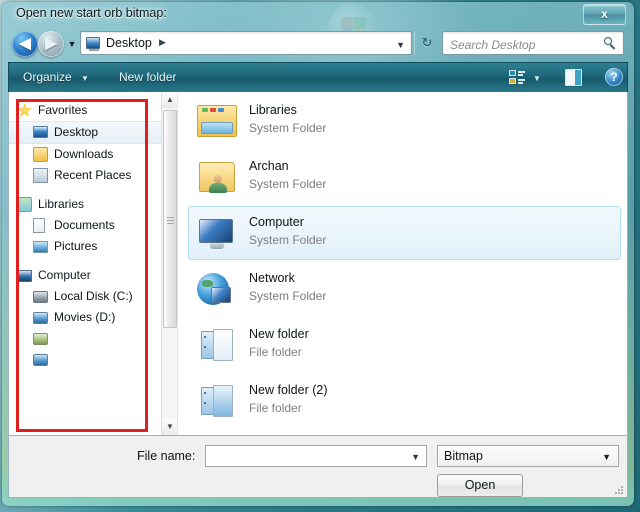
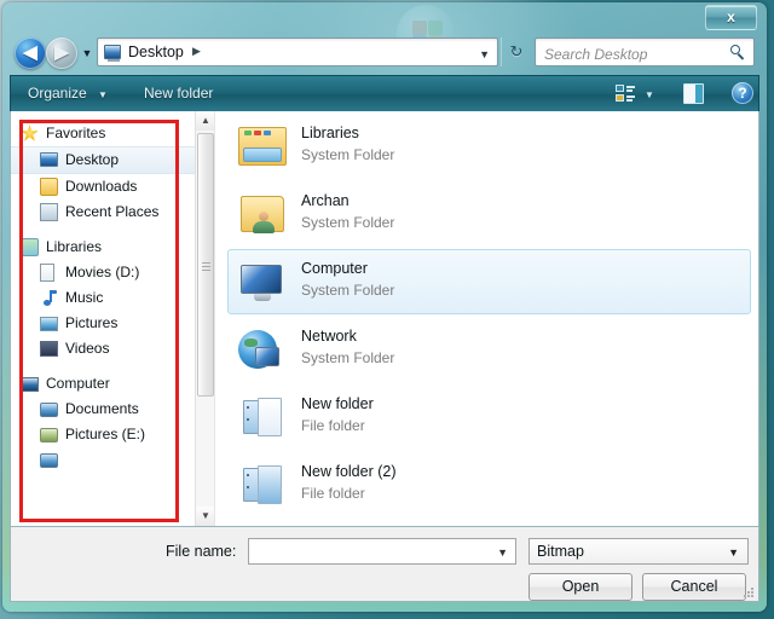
- Open new start orb bitmap:
  x
  ◀
  ▶
  ▼
  Desktop
  ▶
  ▼
  ↻
  Search Desktop
  Organize
  ▼
  New folder
  ▼
  ?
  Favorites
  Desktop
  Downloads
  Recent Places
  Libraries
- Documents
+ Movies (D:)
+ Music
  Pictures
+ Videos
  Computer
- Local Disk (C:)
- Movies (D:)
+ Documents
+ Pictures (E:)
  ▲
  ▼
  Libraries
  System Folder
  Archan
  System Folder
  Computer
  System Folder
  Network
  System Folder
  New folder
  File folder
  New folder (2)
  File folder
  File name:
  ▼
  Bitmap
  ▼
  Open
+ Cancel
